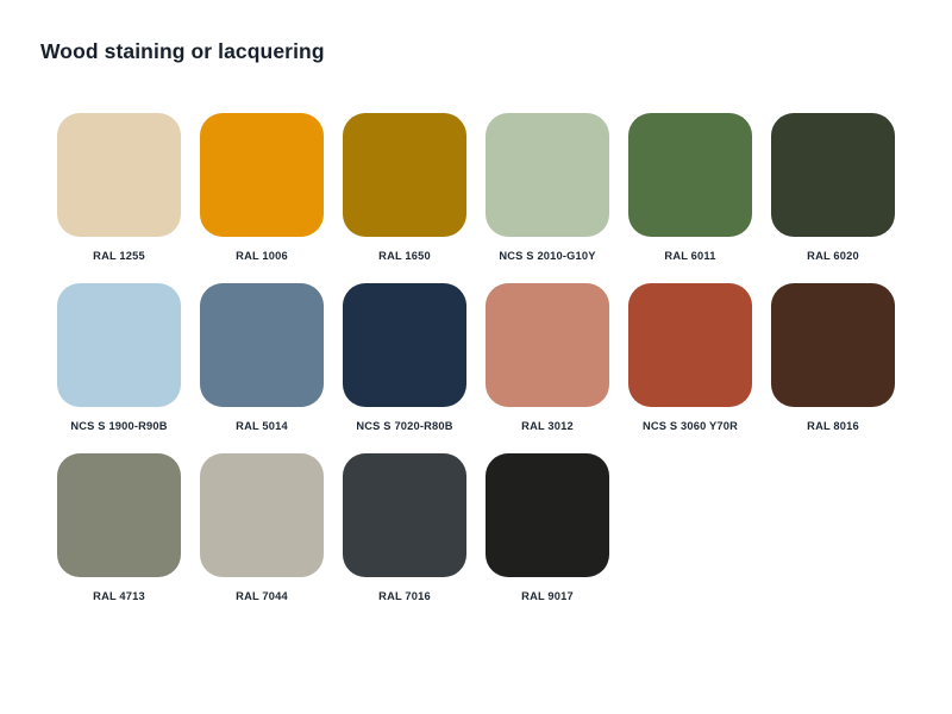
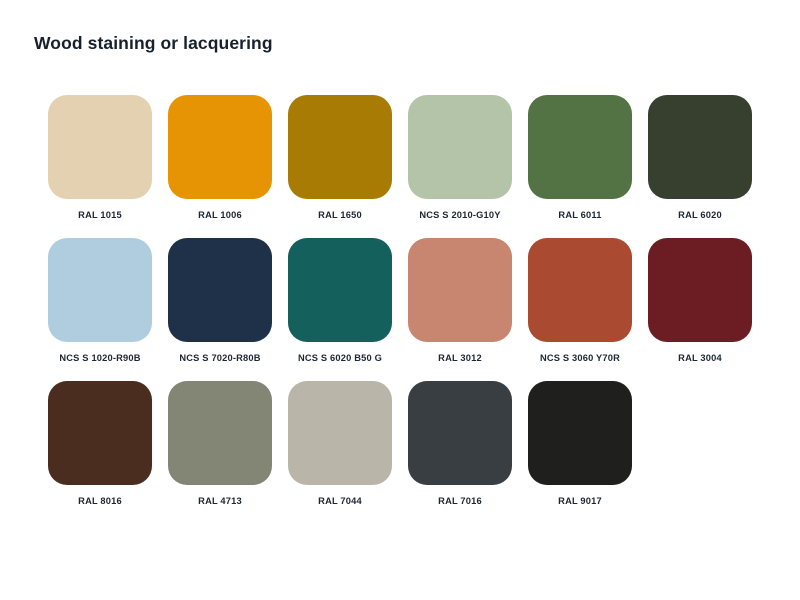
  Wood staining or lacquering
- RAL 1255
+ RAL 1015
  RAL 1006
  RAL 1650
  NCS S 2010-G10Y
  RAL 6011
  RAL 6020
- NCS S 1900-R90B
+ NCS S 1020-R90B
- RAL 5014
  NCS S 7020-R80B
+ NCS S 6020 B50 G
  RAL 3012
  NCS S 3060 Y70R
+ RAL 3004
  RAL 8016
  RAL 4713
  RAL 7044
  RAL 7016
  RAL 9017
